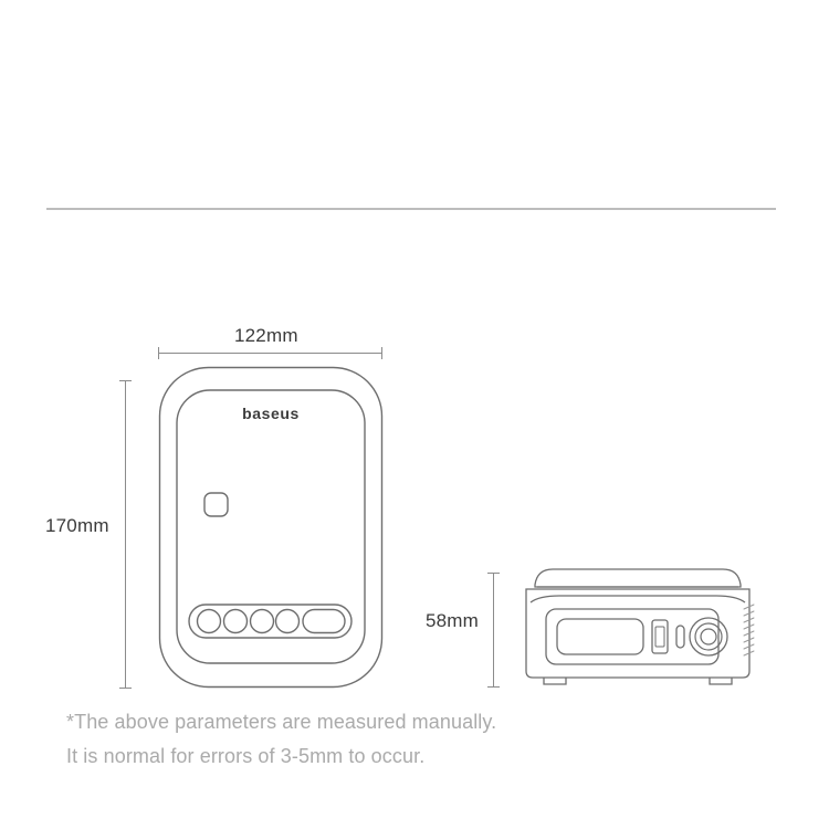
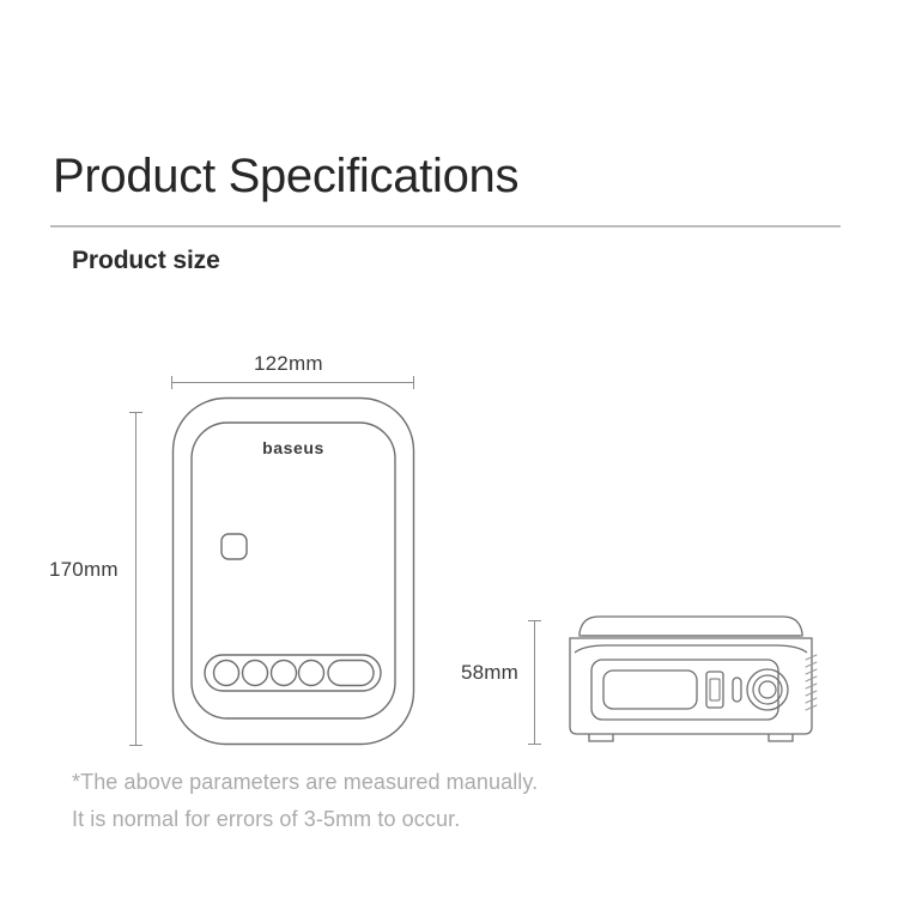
+ Product Specifications
+ Product size
  122mm
  170mm
  58mm
  baseus
  *The above parameters are measured manually.
  It is normal for errors of 3-5mm to occur.
